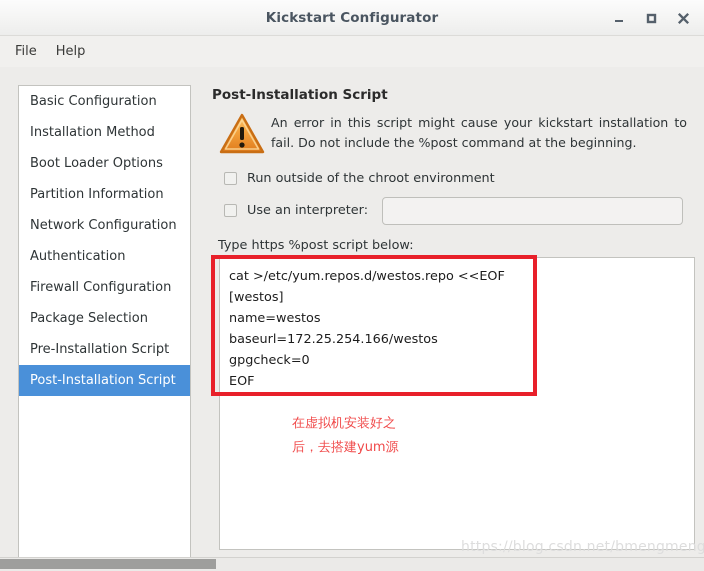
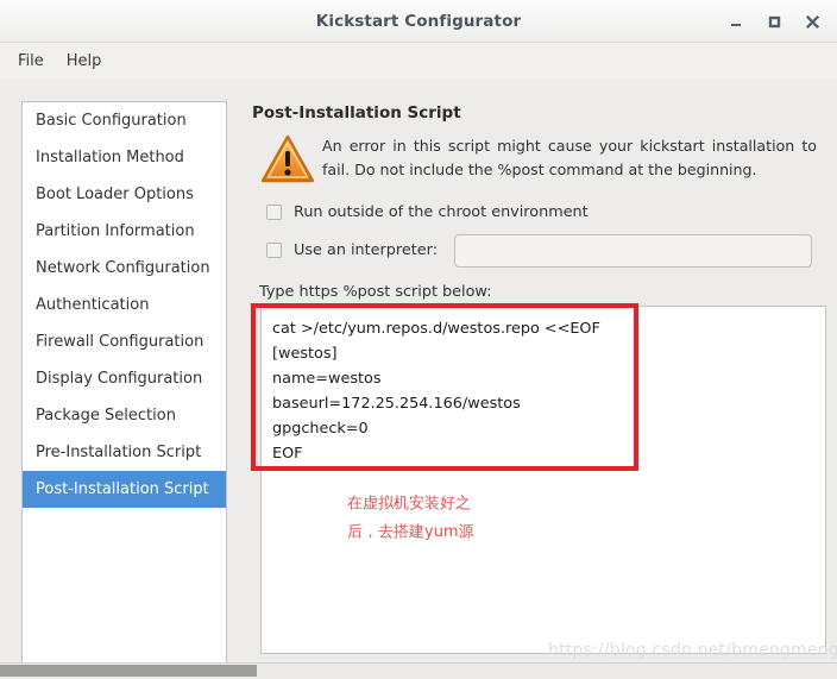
  Kickstart Configurator
  File
  Help
  Basic Configuration
  Installation Method
  Boot Loader Options
  Partition Information
  Network Configuration
  Authentication
  Firewall Configuration
+ Display Configuration
  Package Selection
  Pre-Installation Script
  Post-Installation Script
  Post-Installation Script
  An error in this script might cause your kickstart installation to fail. Do not include the %post command at the beginning.
  Run outside of the chroot environment
  Use an interpreter:
  Type https %post script below:
  cat >/etc/yum.repos.d/westos.repo <<EOF
  [westos]
  name=westos
  baseurl=172.25.254.166/westos
  gpgcheck=0
  EOF
  在虚拟机安装好之
  后，去搭建yum源
  https://blog.csdn.net/bmengmeng
